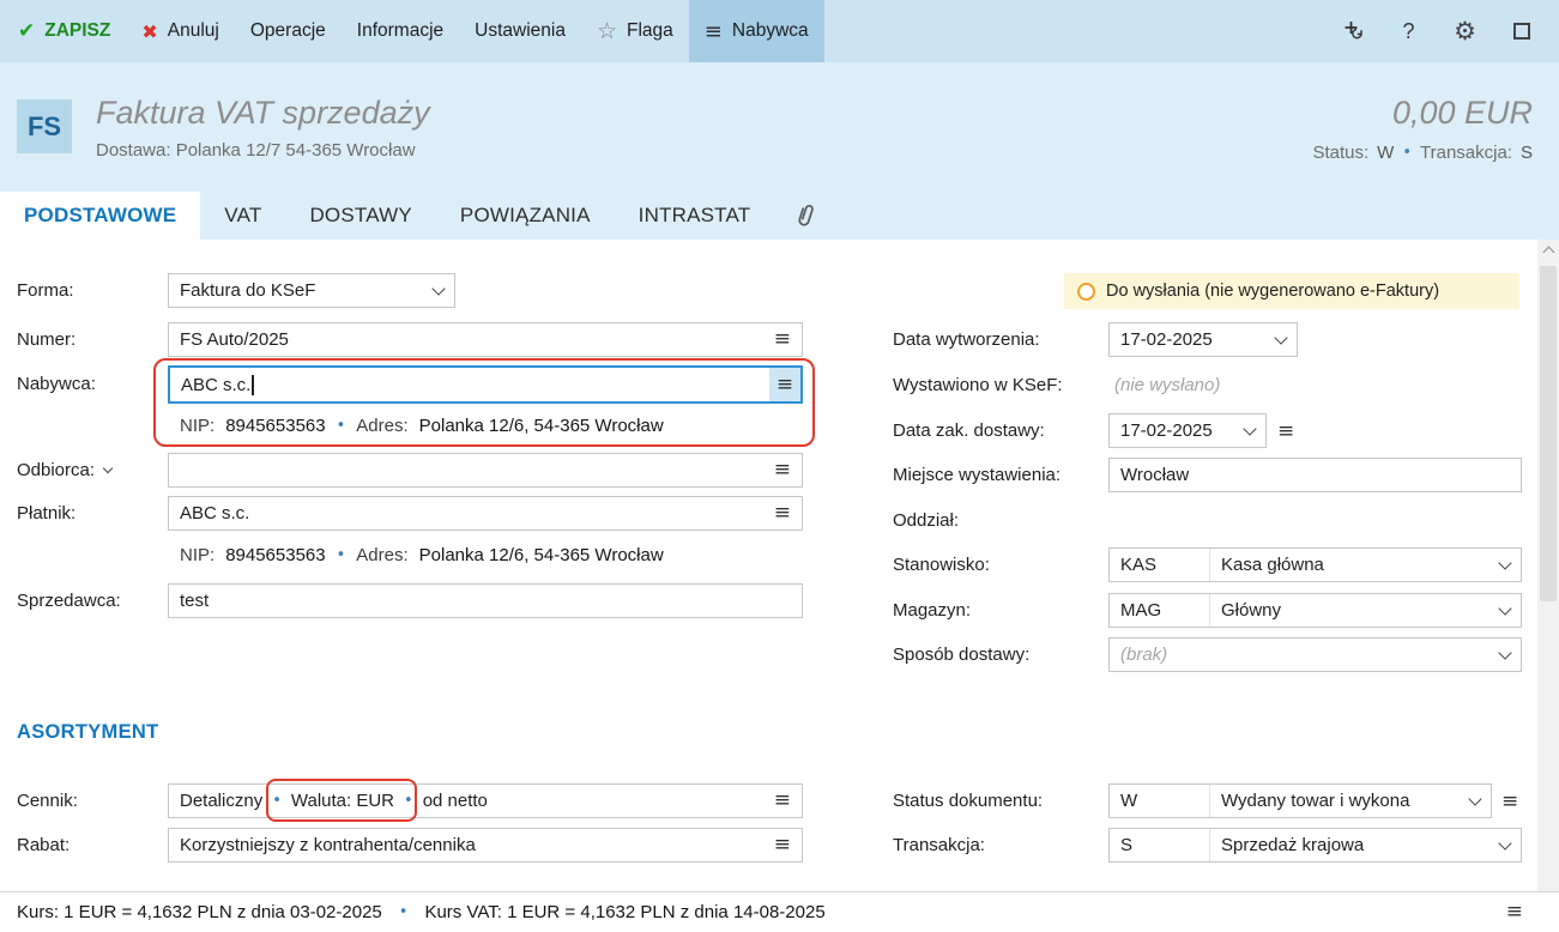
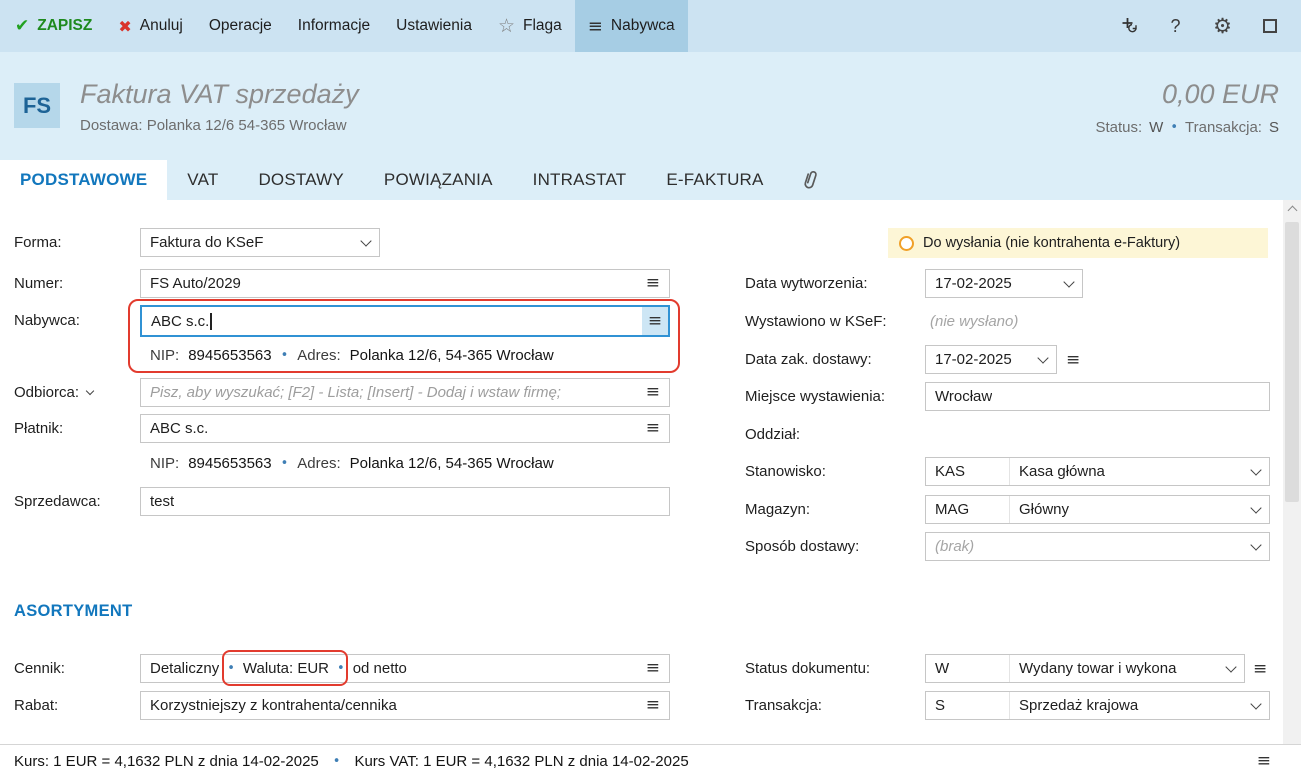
  ✔
  ZAPISZ
  ✖
  Anuluj
  Operacje
  Informacje
  Ustawienia
  ☆
  Flaga
  ≡
  Nabywca
  ?
  ⚙
  FS
  Faktura VAT sprzedaży
- Dostawa: Polanka 12/7 54-365 Wrocław
+ Dostawa: Polanka 12/6 54-365 Wrocław
  0,00 EUR
  Status:
  W
  •
  Transakcja:
  S
  PODSTAWOWE
  VAT
  DOSTAWY
  POWIĄZANIA
  INTRASTAT
+ E-FAKTURA
  Forma:
  Faktura do KSeF
  Numer:
- FS Auto/2025
+ FS Auto/2029
  ≡
  Nabywca:
  ABC s.c.
  ≡
  NIP:
  8945653563
  •
  Adres:
  Polanka 12/6, 54-365 Wrocław
  Odbiorca:
+ Pisz, aby wyszukać; [F2] - Lista; [Insert] - Dodaj i wstaw firmę;
  ≡
  Płatnik:
  ABC s.c.
  ≡
  NIP:
  8945653563
  •
  Adres:
  Polanka 12/6, 54-365 Wrocław
  Sprzedawca:
  test
- Do wysłania (nie wygenerowano e-Faktury)
+ Do wysłania (nie kontrahenta e-Faktury)
  Data wytworzenia:
  17-02-2025
  Wystawiono w KSeF:
  (nie wysłano)
  Data zak. dostawy:
  17-02-2025
  ≡
  Miejsce wystawienia:
  Wrocław
  Oddział:
  Stanowisko:
  KAS
  Kasa główna
  Magazyn:
  MAG
  Główny
  Sposób dostawy:
  (brak)
  ASORTYMENT
  Cennik:
  Detaliczny
  •
  Waluta: EUR
  •
  od netto
  ≡
  Rabat:
  Korzystniejszy z kontrahenta/cennika
  ≡
  Status dokumentu:
  W
  Wydany towar i wykona
  ≡
  Transakcja:
  S
  Sprzedaż krajowa
- Kurs: 1 EUR = 4,1632 PLN z dnia 03-02-2025
+ Kurs: 1 EUR = 4,1632 PLN z dnia 14-02-2025
  •
- Kurs VAT: 1 EUR = 4,1632 PLN z dnia 14-08-2025
+ Kurs VAT: 1 EUR = 4,1632 PLN z dnia 14-02-2025
  ≡
